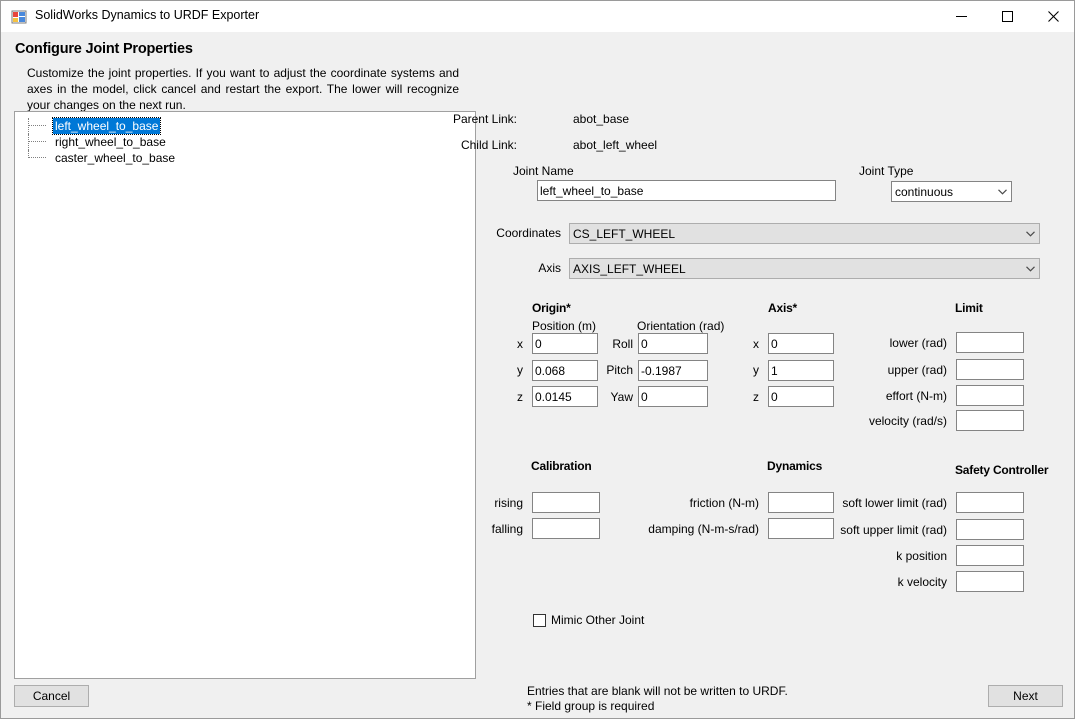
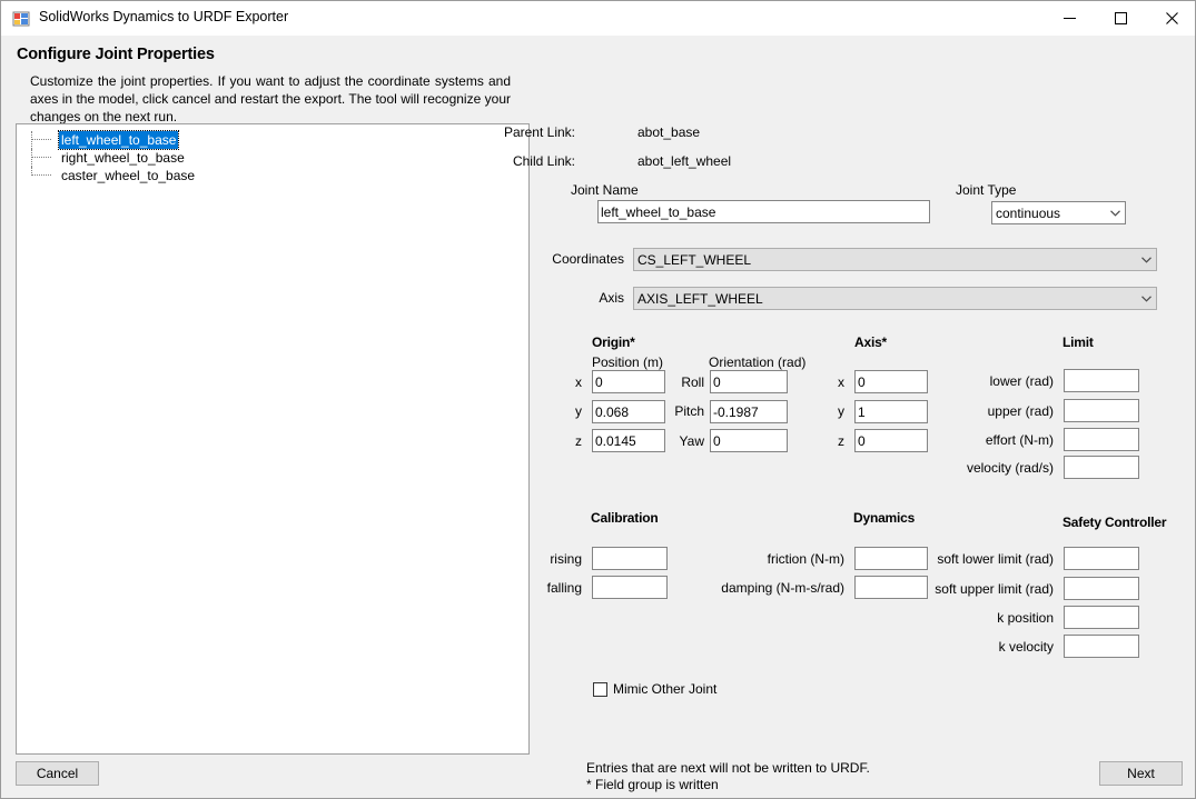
  SolidWorks Dynamics to URDF Exporter
  Configure Joint Properties
- Customize the joint properties. If you want to adjust the coordinate systems and axes in the model, click cancel and restart the export. The lower will recognize your changes on the next run.
+ Customize the joint properties. If you want to adjust the coordinate systems and axes in the model, click cancel and restart the export. The tool will recognize your changes on the next run.
  left_wheel_to_base
  right_wheel_to_base
  caster_wheel_to_base
  Cancel
  Parent Link:
  abot_base
  Child Link:
  abot_left_wheel
  Joint Name
  left_wheel_to_base
  Joint Type
  continuous
  Coordinates
  CS_LEFT_WHEEL
  Axis
  AXIS_LEFT_WHEEL
  Origin*
  Position (m)
  Orientation (rad)
  x
  0
  Roll
  0
  y
  0.068
  Pitch
  -0.1987
  z
  0.0145
  Yaw
  0
  Axis*
  x
  0
  y
  1
  z
  0
  Limit
  lower (rad)
  upper (rad)
  effort (N-m)
  velocity (rad/s)
  Calibration
  rising
  falling
  Dynamics
  friction (N-m)
  damping (N-m-s/rad)
  Safety Controller
  soft lower limit (rad)
  soft upper limit (rad)
  k position
  k velocity
  Mimic Other Joint
- Entries that are blank will not be written to URDF.
+ Entries that are next will not be written to URDF.
- * Field group is required
+ * Field group is written
  Next
